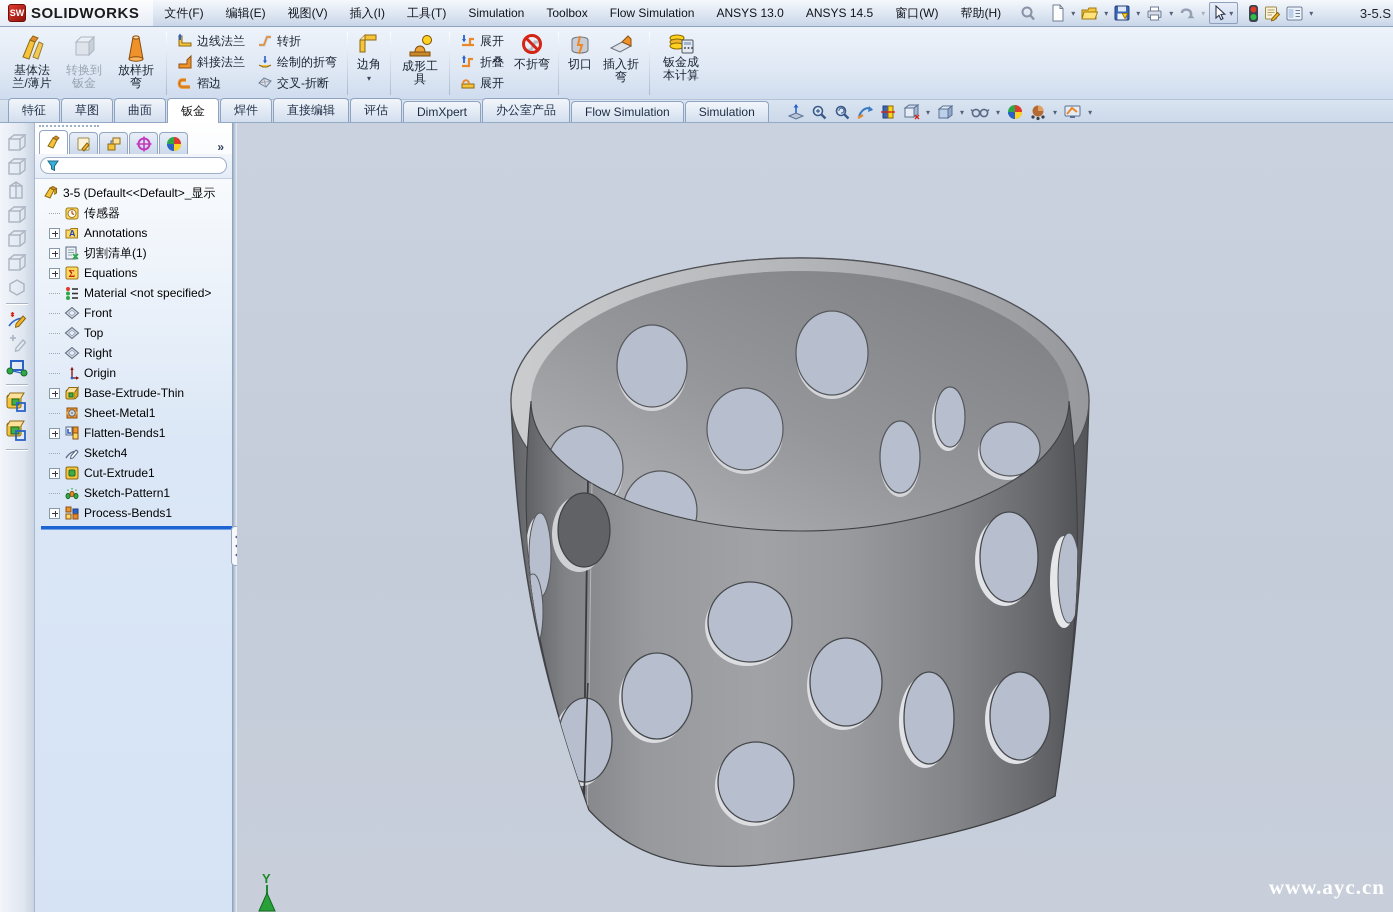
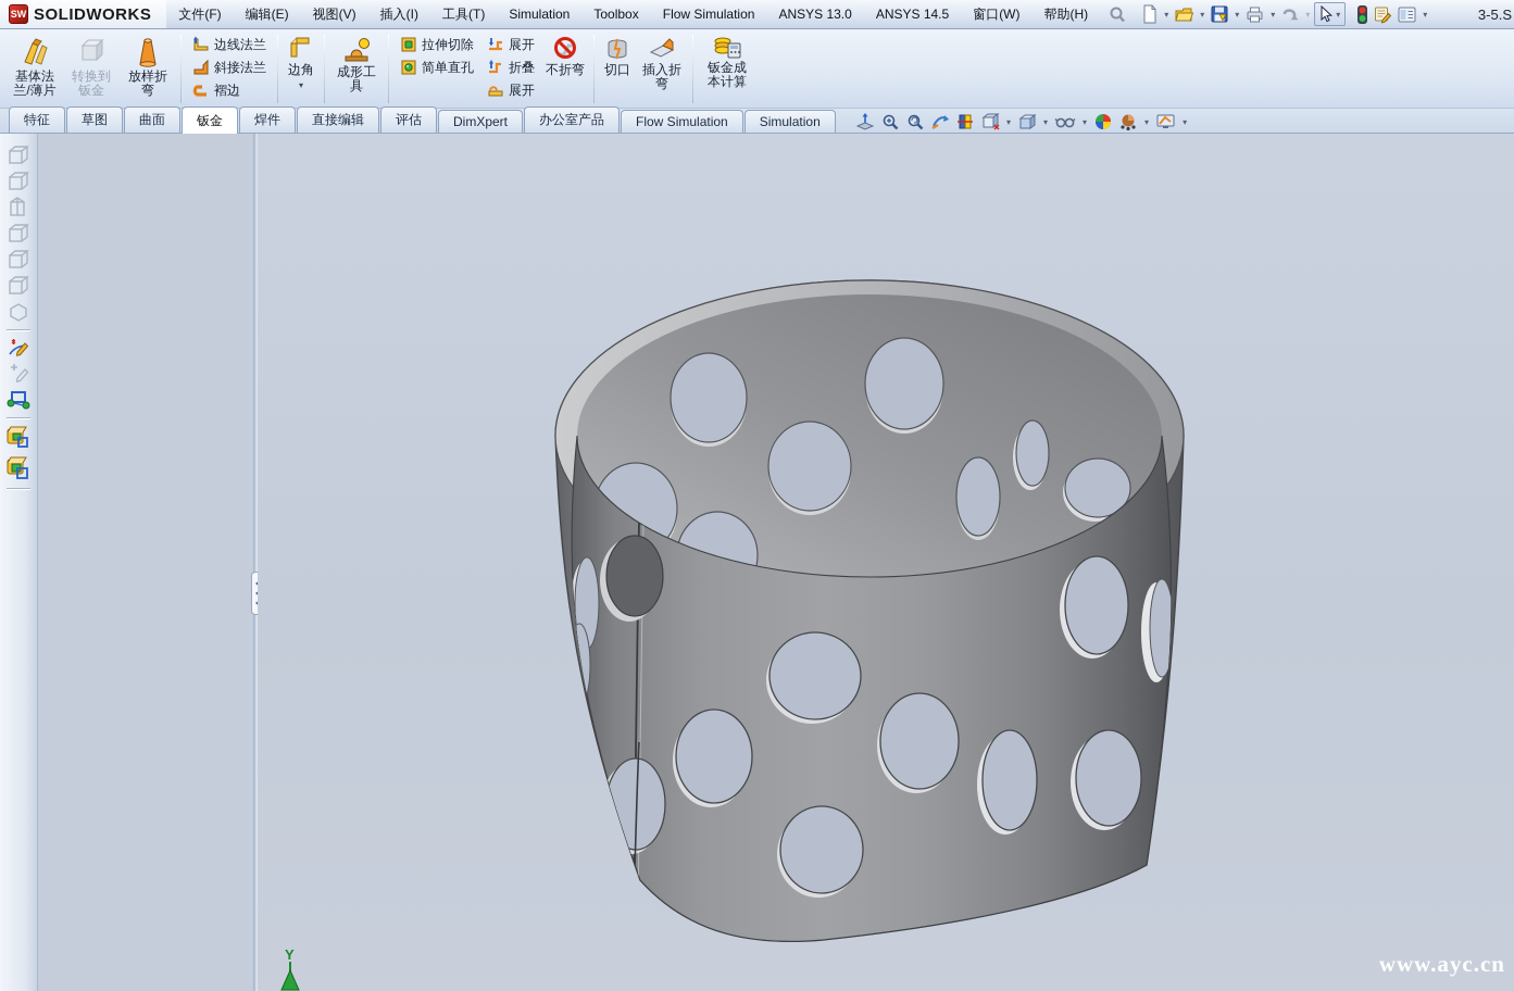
  SW
  SOLIDWORKS
  文件(F)
  编辑(E)
  视图(V)
  插入(I)
  工具(T)
  Simulation
  Toolbox
  Flow Simulation
  ANSYS 13.0
  ANSYS 14.5
  窗口(W)
  帮助(H)
  ▾
  ▾
  ▾
  ▾
  ▾
  ▾
  ▾
  3-5.S
  基体法兰/薄片
  转换到钣金
  放样折弯
  边线法兰
  斜接法兰
  褶边
- 转折
- 绘制的折弯
- 交叉-折断
  边角
  ▾
  成形工具
+ 拉伸切除
+ 简单直孔
  展开
  折叠
  展开
  不折弯
  切口
  插入折弯
  钣金成本计算
  特征
  草图
  曲面
  钣金
  焊件
  直接编辑
  评估
  DimXpert
  办公室产品
  Flow Simulation
  Simulation
  ▾
  ▾
  ▾
  ▾
  ▾
- »
- 3-5 (Default<<Default>_显示
- 传感器
- A
- Annotations
- 切割清单(1)
- Σ
- Equations
- Material <not specified>
- Front
- Top
- Right
- Origin
- Base-Extrude-Thin
- Sheet-Metal1
- Flatten-Bends1
- Sketch4
- Cut-Extrude1
- Sketch-Pattern1
- Process-Bends1
  Y
  www.ayc.cn
